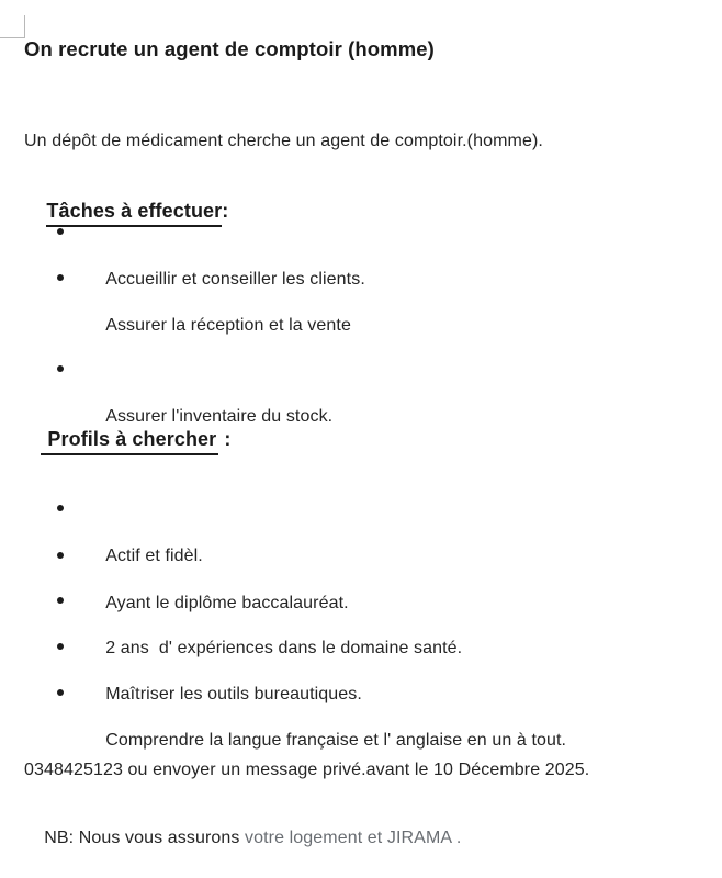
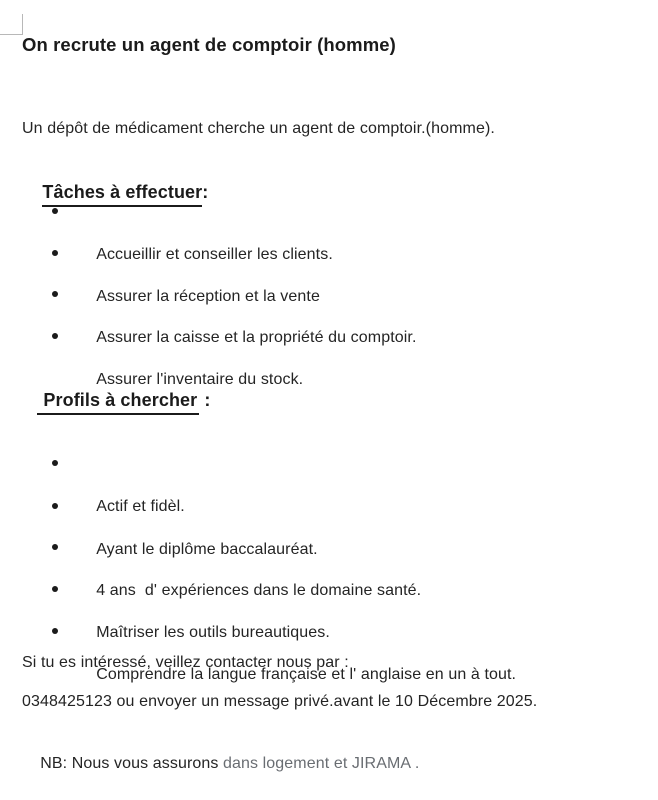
  On recrute un agent de comptoir (homme)
  Un dépôt de médicament cherche un agent de comptoir.(homme).
  Tâches à effectuer:
  Accueillir et conseiller les clients.
  Assurer la réception et la vente
+ Assurer la caisse et la propriété du comptoir.
  Assurer l'inventaire du stock.
  Profils à chercher :
  Actif et fidèl.
  Ayant le diplôme baccalauréat.
- 2 ans d' expériences dans le domaine santé.
+ 4 ans d' expériences dans le domaine santé.
  Maîtriser les outils bureautiques.
  Comprendre la langue française et l' anglaise en un à tout.
+ Si tu es intéressé, veillez contacter nous par :
  0348425123 ou envoyer un message privé.avant le 10 Décembre 2025.
- NB: Nous vous assurons votre logement et JIRAMA .
+ NB: Nous vous assurons dans logement et JIRAMA .
